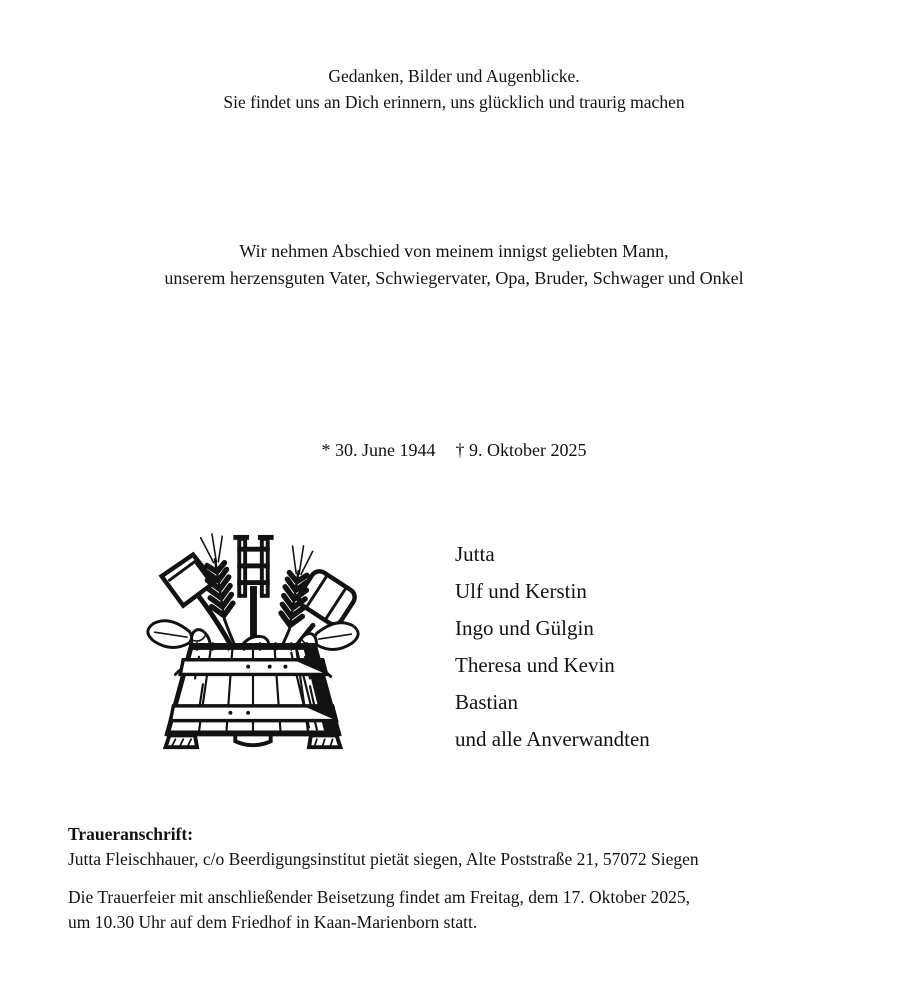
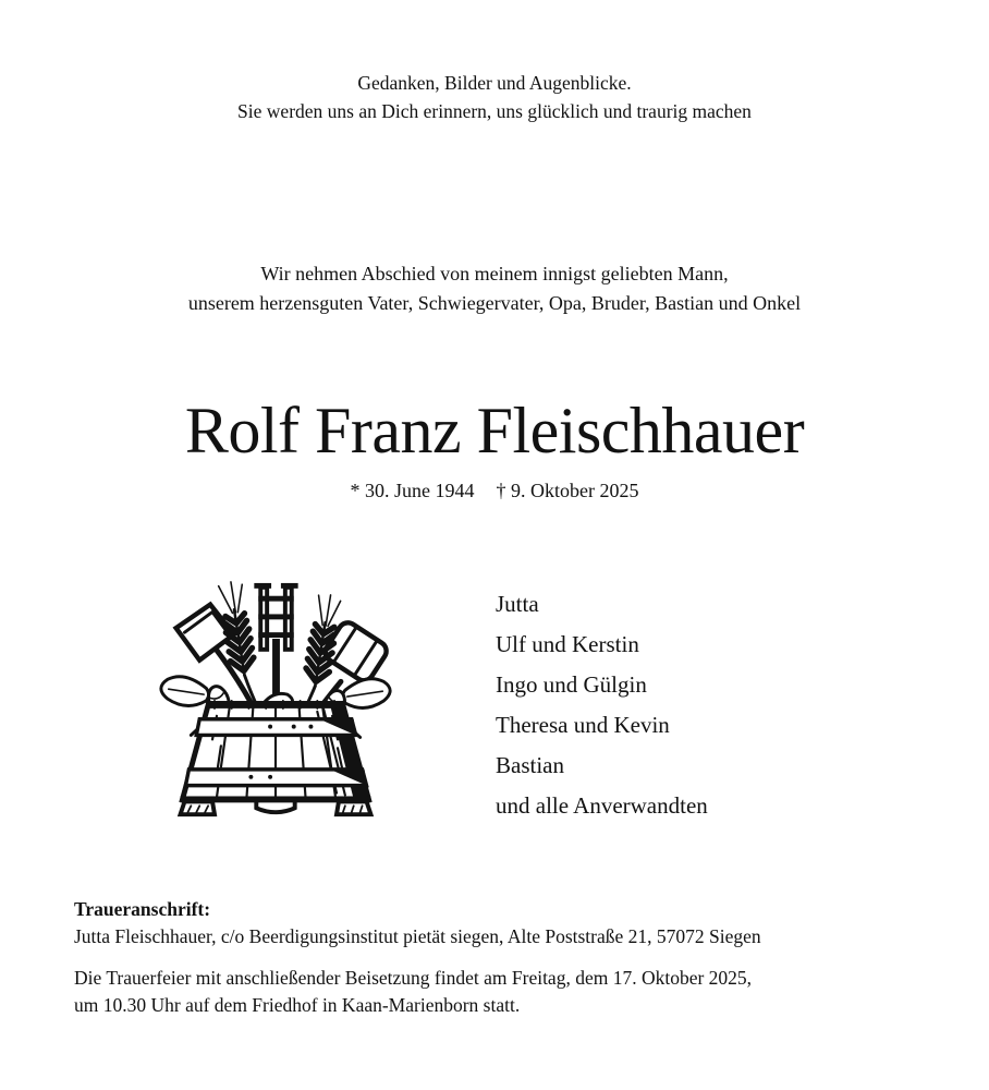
  Gedanken, Bilder und Augenblicke.
- Sie findet uns an Dich erinnern, uns glücklich und traurig machen
+ Sie werden uns an Dich erinnern, uns glücklich und traurig machen
  Wir nehmen Abschied von meinem innigst geliebten Mann,
- unserem herzensguten Vater, Schwiegervater, Opa, Bruder, Schwager und Onkel
+ unserem herzensguten Vater, Schwiegervater, Opa, Bruder, Bastian und Onkel
+ Rolf Franz Fleischhauer
  * 30. June 1944 † 9. Oktober 2025
  Jutta
  Ulf und Kerstin
  Ingo und Gülgin
  Theresa und Kevin
  Bastian
  und alle Anverwandten
  Traueranschrift:
  Jutta Fleischhauer, c/o Beerdigungsinstitut pietät siegen, Alte Poststraße 21, 57072 Siegen
  Die Trauerfeier mit anschließender Beisetzung findet am Freitag, dem 17. Oktober 2025,
  um 10.30 Uhr auf dem Friedhof in Kaan-Marienborn statt.
